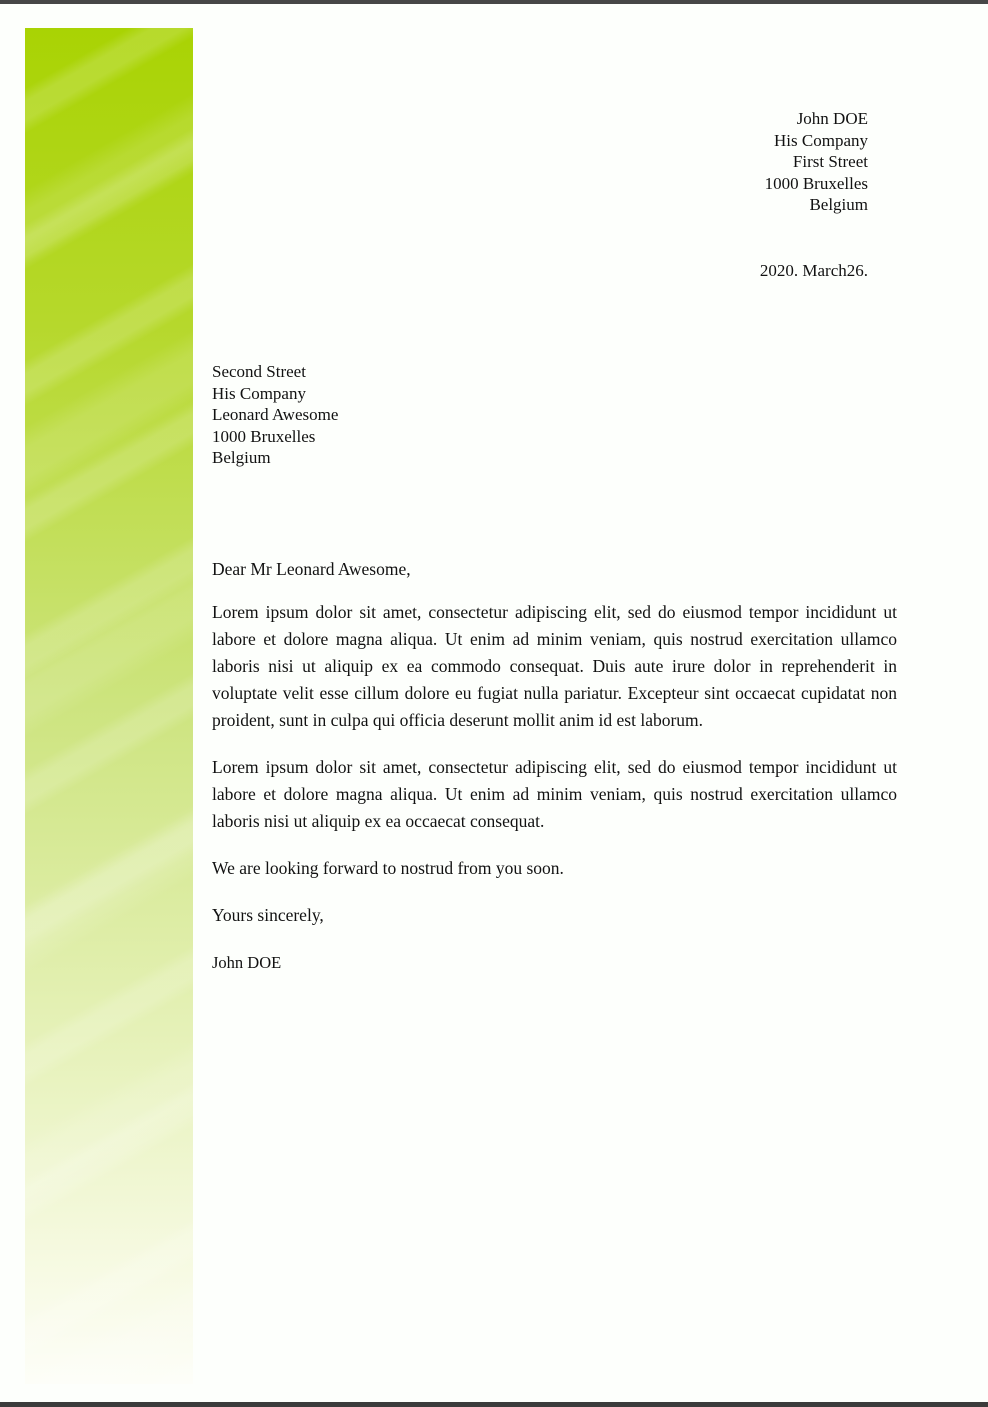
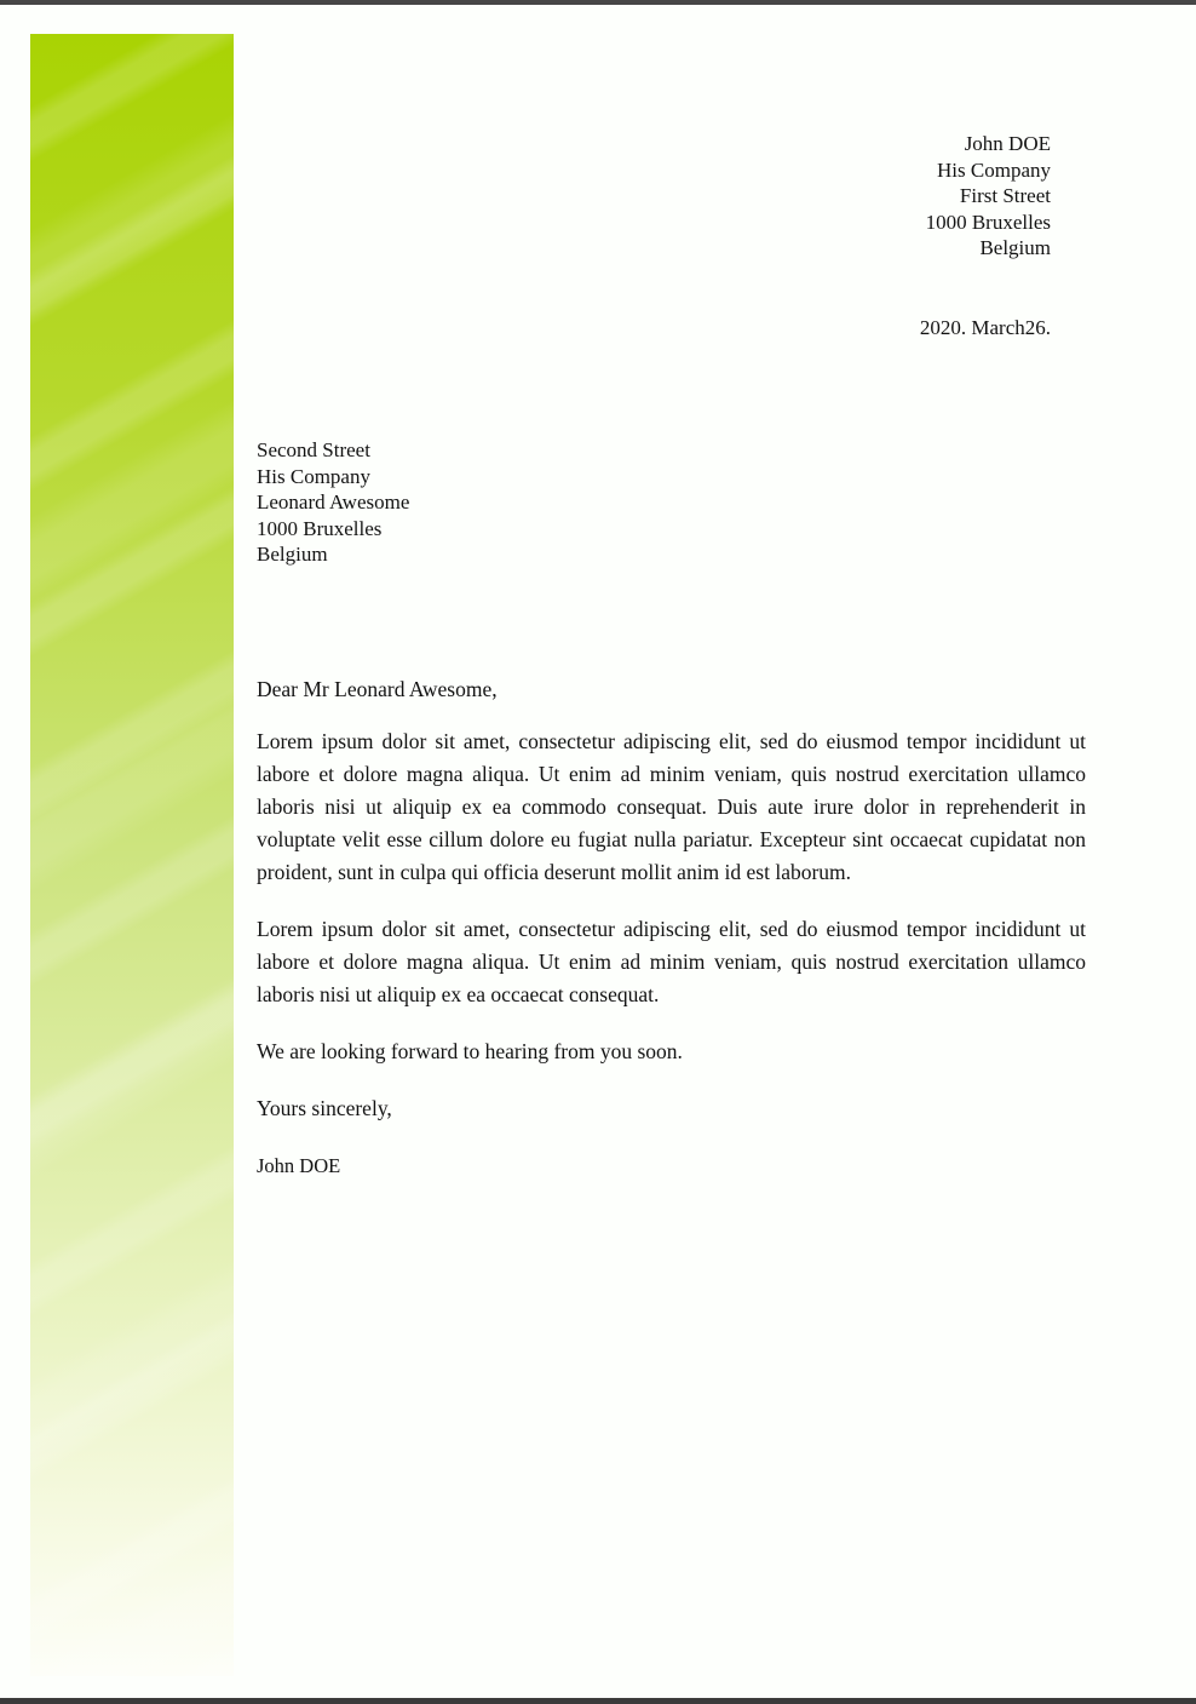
  John DOE
  His Company
  First Street
  1000 Bruxelles
  Belgium
  2020. March26.
  Second Street
  His Company
  Leonard Awesome
  1000 Bruxelles
  Belgium
  Dear Mr Leonard Awesome,
  Lorem ipsum dolor sit amet, consectetur adipiscing elit, sed do eiusmod tempor incididunt ut labore et dolore magna aliqua. Ut enim ad minim veniam, quis nostrud exercitation ullamco laboris nisi ut aliquip ex ea commodo consequat. Duis aute irure dolor in reprehenderit in voluptate velit esse cillum dolore eu fugiat nulla pariatur. Excepteur sint occaecat cupidatat non proident, sunt in culpa qui officia deserunt mollit anim id est laborum.
  Lorem ipsum dolor sit amet, consectetur adipiscing elit, sed do eiusmod tempor incididunt ut labore et dolore magna aliqua. Ut enim ad minim veniam, quis nostrud exercitation ullamco laboris nisi ut aliquip ex ea occaecat consequat.
- We are looking forward to nostrud from you soon.
+ We are looking forward to hearing from you soon.
  Yours sincerely,
  John DOE
